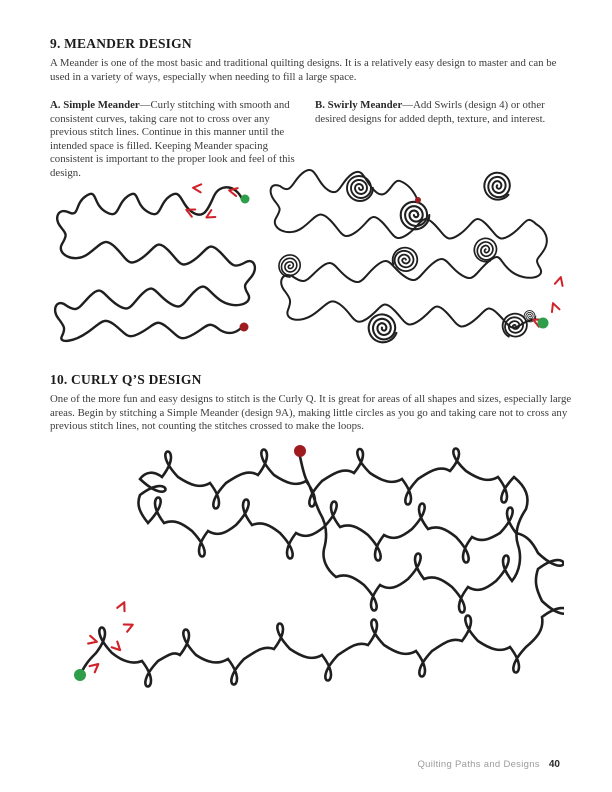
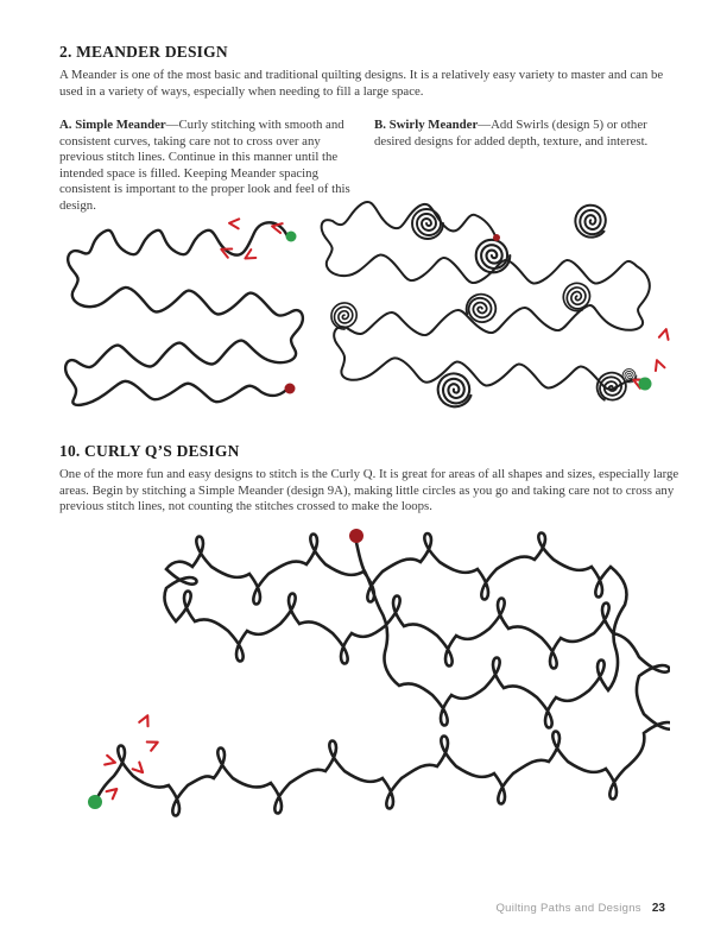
- 9. MEANDER DESIGN
+ 2. MEANDER DESIGN
- A Meander is one of the most basic and traditional quilting designs. It is a relatively easy design to master and can be used in a variety of ways, especially when needing to fill a large space.
+ A Meander is one of the most basic and traditional quilting designs. It is a relatively easy variety to master and can be used in a variety of ways, especially when needing to fill a large space.
  A. Simple Meander—Curly stitching with smooth and consistent curves, taking care not to cross over any previous stitch lines. Continue in this manner until the intended space is filled. Keeping Meander spacing consistent is important to the proper look and feel of this design.
- B. Swirly Meander—Add Swirls (design 4) or other desired designs for added depth, texture, and interest.
+ B. Swirly Meander—Add Swirls (design 5) or other desired designs for added depth, texture, and interest.
  10. CURLY Q’S DESIGN
  One of the more fun and easy designs to stitch is the Curly Q. It is great for areas of all shapes and sizes, especially large areas. Begin by stitching a Simple Meander (design 9A), making little circles as you go and taking care not to cross any previous stitch lines, not counting the stitches crossed to make the loops.
  Quilting Paths and Designs
- 40
+ 23
